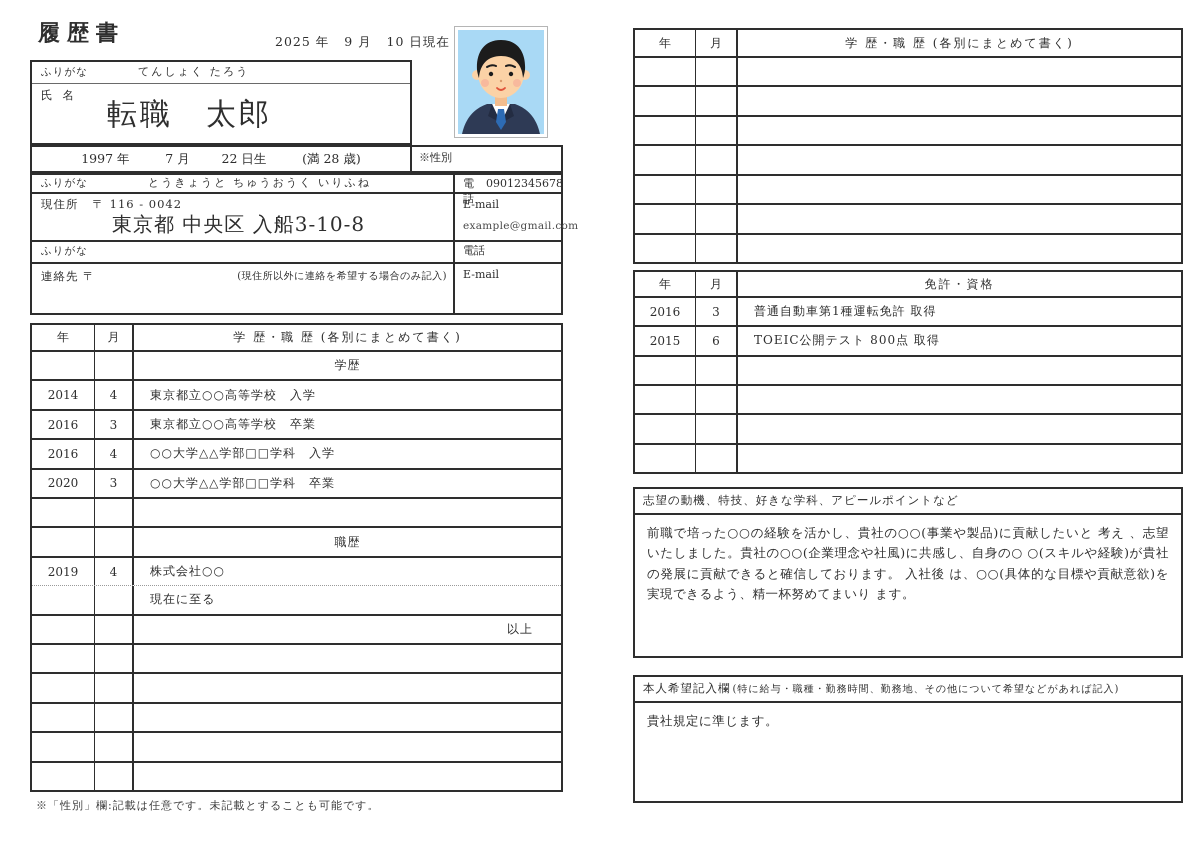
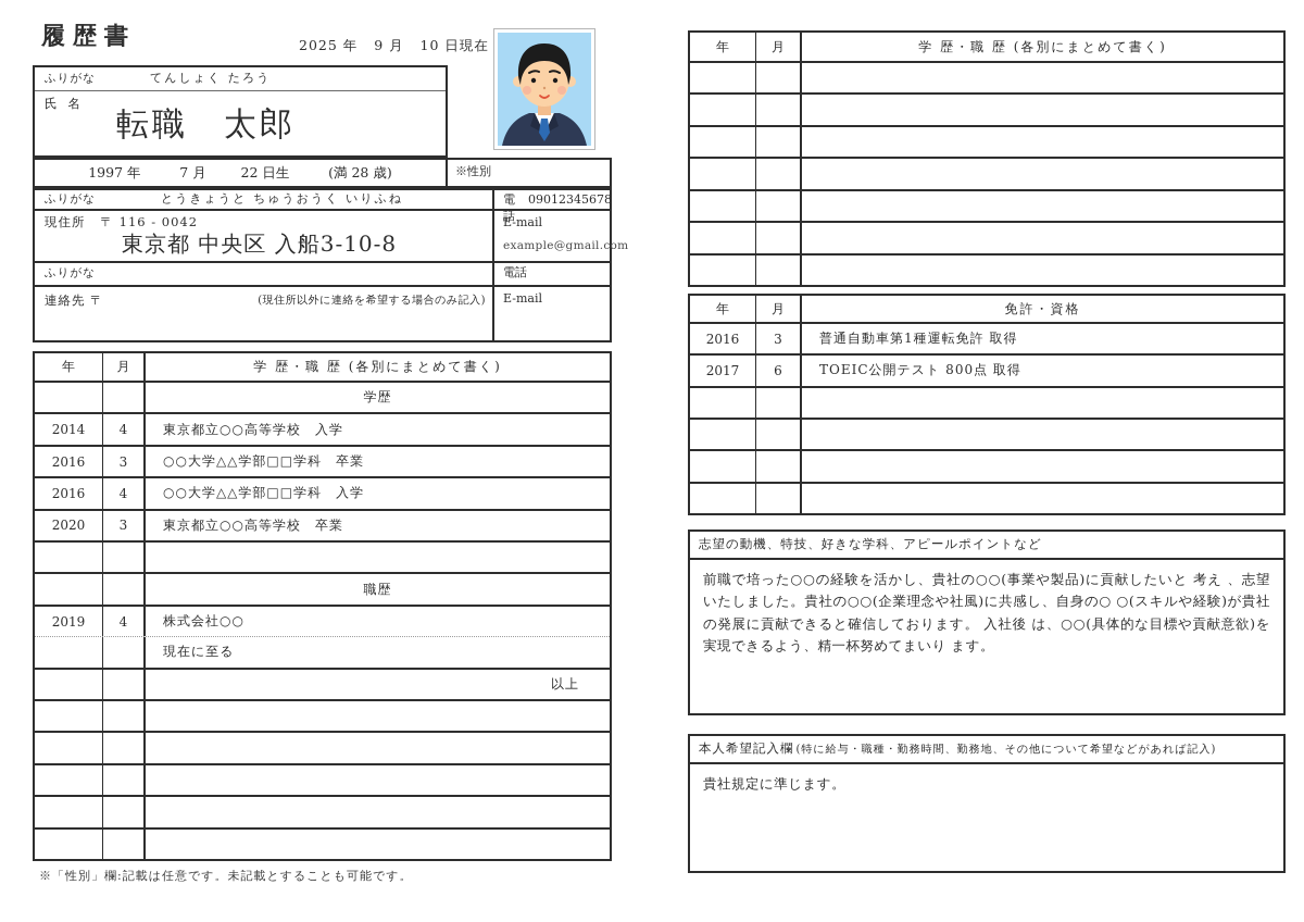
  履歴書
  2025 年 9 月 10 日現在
  ふりがな
  てんしょく たろう
  氏名
  転職 太郎
  1997 年 7 月 22 日生 (満 28 歳)
  ※性別
  ふりがな
  とうきょうと ちゅうおうく いりふね
  電話
  09012345678
  現住所
  〒 116 - 0042
  東京都 中央区 入船3-10-8
  E-mail
  example@gmail.com
  ふりがな
  電話
  連絡先 〒
  (現住所以外に連絡を希望する場合のみ記入)
  E-mail
  年
  月
  学 歴・職 歴 (各別にまとめて書く)
  学歴
  2014
  4
  東京都立○○高等学校 入学
  2016
  3
- 東京都立○○高等学校 卒業
+ ○○大学△△学部□□学科 卒業
  2016
  4
  ○○大学△△学部□□学科 入学
  2020
  3
- ○○大学△△学部□□学科 卒業
+ 東京都立○○高等学校 卒業
  職歴
  2019
  4
  株式会社○○
  現在に至る
  以上
  ※「性別」欄:記載は任意です。未記載とすることも可能です。
  年
  月
  学 歴・職 歴 (各別にまとめて書く)
  年
  月
  免許・資格
  2016
  3
  普通自動車第1種運転免許 取得
- 2015
+ 2017
  6
  TOEIC公開テスト 800点 取得
  志望の動機、特技、好きな学科、アピールポイントなど
  前職で培った○○の経験を活かし、貴社の○○(事業や製品)に貢献したいと 考え 、志望いたしました。貴社の○○(企業理念や社風)に共感し、自身の○ ○(スキルや経験)が貴社の発展に貢献できると確信しております。 入社後 は、○○(具体的な目標や貢献意欲)を実現できるよう、精一杯努めてまいり ます。
  本人希望記入欄
  (特に給与・職種・勤務時間、勤務地、その他について希望などがあれば記入)
  貴社規定に準じます。
